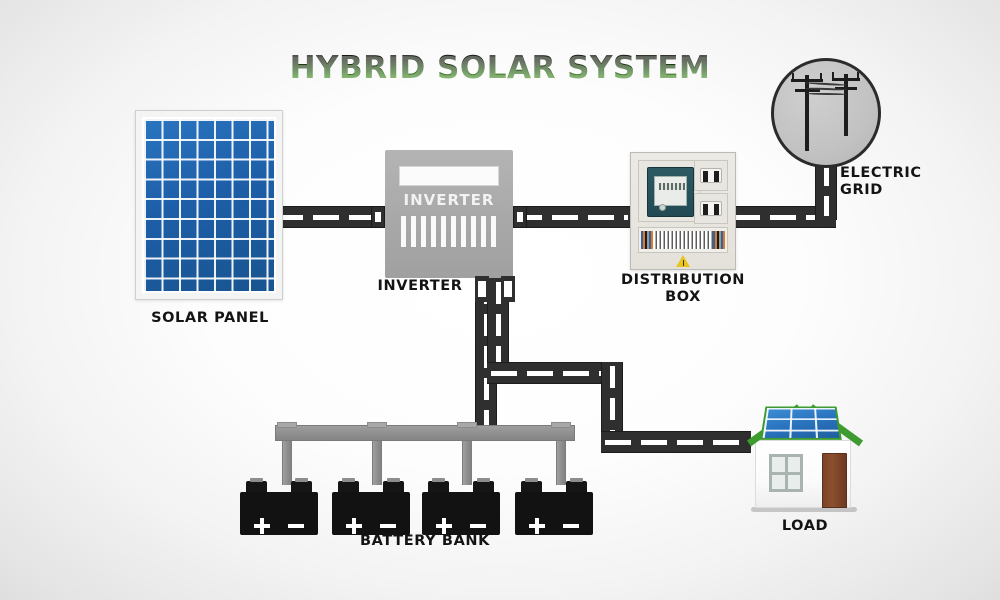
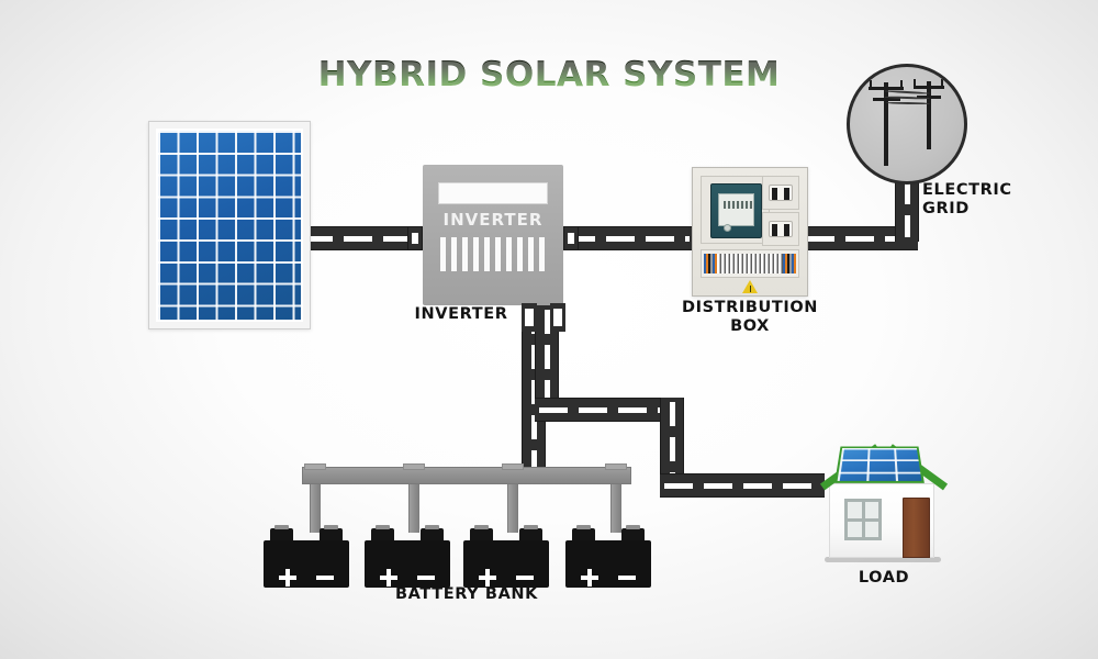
  HYBRID SOLAR SYSTEM
- SOLAR PANEL
  INVERTER
  INVERTER
  DISTRIBUTION
  BOX
  ELECTRIC
  GRID
  BATTERY BANK
  LOAD
